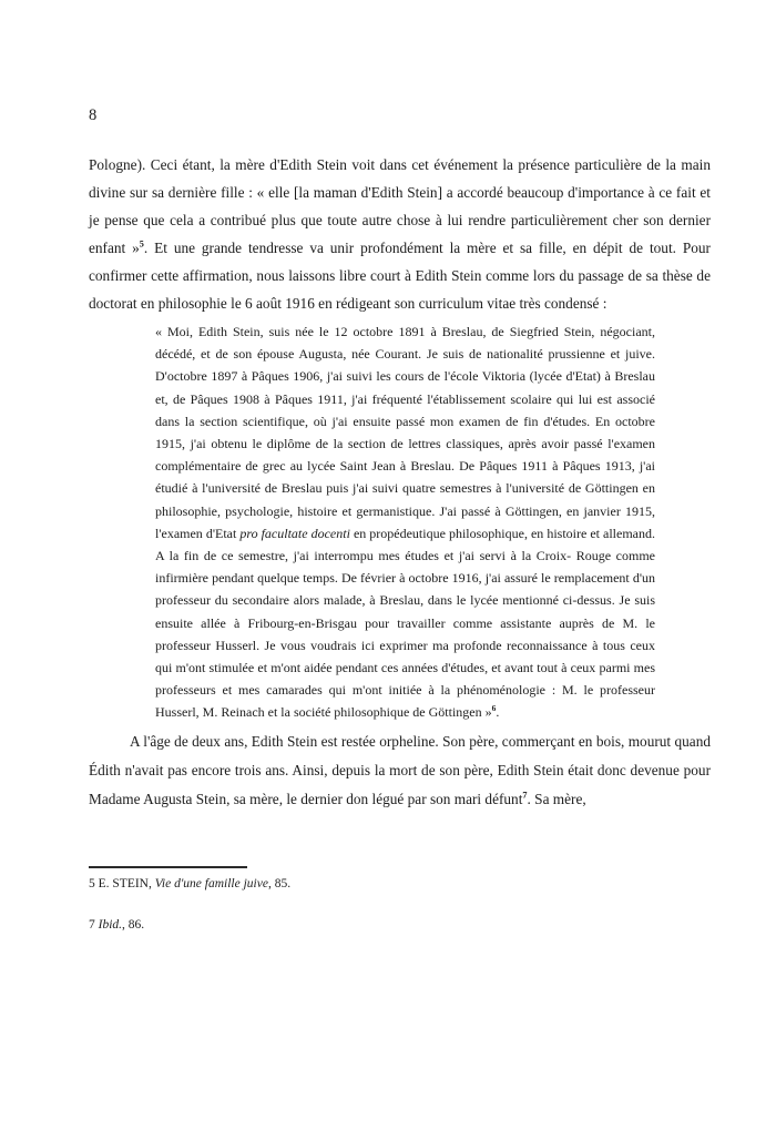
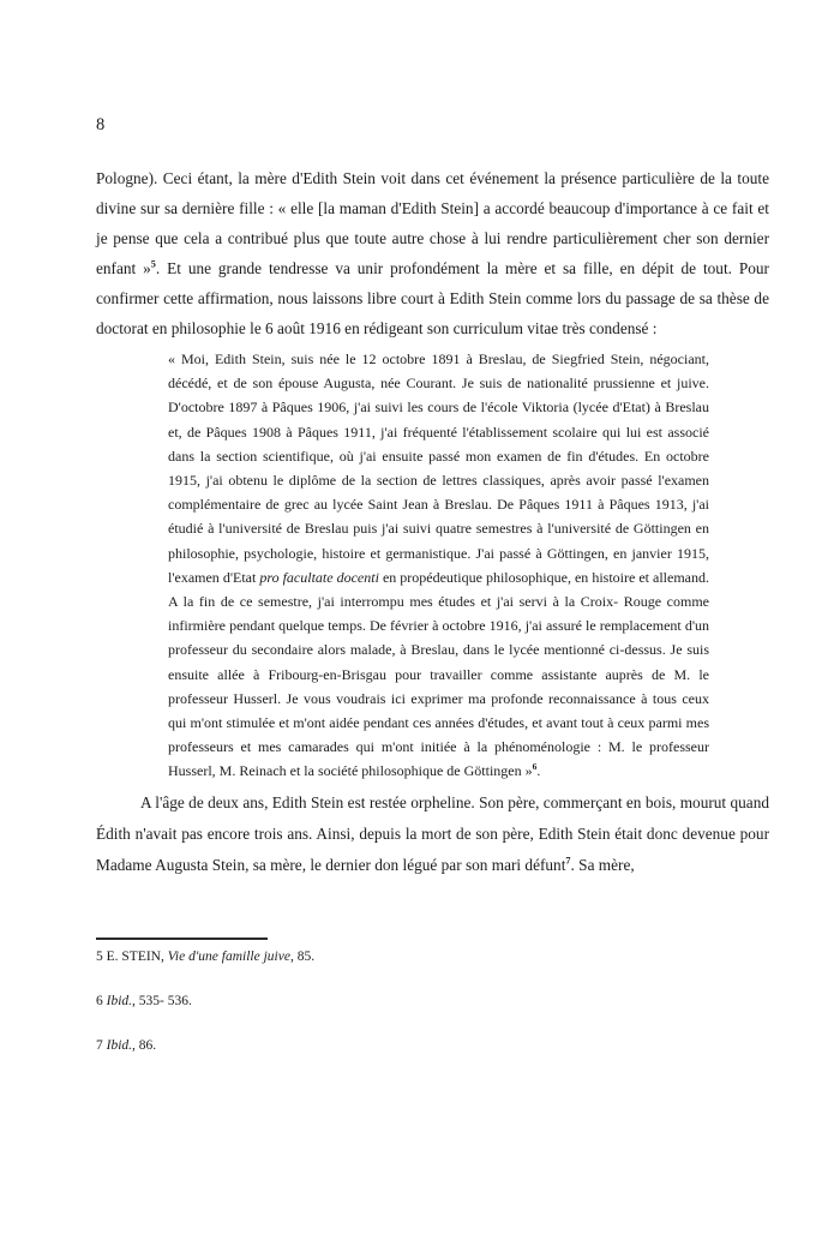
  8
- Pologne). Ceci étant, la mère d'Edith Stein voit dans cet événement la présence particulière de la main divine sur sa dernière fille : « elle [la maman d'Edith Stein] a accordé beaucoup d'importance à ce fait et je pense que cela a contribué plus que toute autre chose à lui rendre particulièrement cher son dernier enfant »5. Et une grande tendresse va unir profondément la mère et sa fille, en dépit de tout. Pour confirmer cette affirmation, nous laissons libre court à Edith Stein comme lors du passage de sa thèse de doctorat en philosophie le 6 août 1916 en rédigeant son curriculum vitae très condensé :
+ Pologne). Ceci étant, la mère d'Edith Stein voit dans cet événement la présence particulière de la toute divine sur sa dernière fille : « elle [la maman d'Edith Stein] a accordé beaucoup d'importance à ce fait et je pense que cela a contribué plus que toute autre chose à lui rendre particulièrement cher son dernier enfant »5. Et une grande tendresse va unir profondément la mère et sa fille, en dépit de tout. Pour confirmer cette affirmation, nous laissons libre court à Edith Stein comme lors du passage de sa thèse de doctorat en philosophie le 6 août 1916 en rédigeant son curriculum vitae très condensé :
  « Moi, Edith Stein, suis née le 12 octobre 1891 à Breslau, de Siegfried Stein, négociant, décédé, et de son épouse Augusta, née Courant. Je suis de nationalité prussienne et juive. D'octobre 1897 à Pâques 1906, j'ai suivi les cours de l'école Viktoria (lycée d'Etat) à Breslau et, de Pâques 1908 à Pâques 1911, j'ai fréquenté l'établissement scolaire qui lui est associé dans la section scientifique, où j'ai ensuite passé mon examen de fin d'études. En octobre 1915, j'ai obtenu le diplôme de la section de lettres classiques, après avoir passé l'examen complémentaire de grec au lycée Saint Jean à Breslau. De Pâques 1911 à Pâques 1913, j'ai étudié à l'université de Breslau puis j'ai suivi quatre semestres à l'université de Göttingen en philosophie, psychologie, histoire et germanistique. J'ai passé à Göttingen, en janvier 1915, l'examen d'Etat pro facultate docenti en propédeutique philosophique, en histoire et allemand. A la fin de ce semestre, j'ai interrompu mes études et j'ai servi à la Croix- Rouge comme infirmière pendant quelque temps. De février à octobre 1916, j'ai assuré le remplacement d'un professeur du secondaire alors malade, à Breslau, dans le lycée mentionné ci-dessus. Je suis ensuite allée à Fribourg-en-Brisgau pour travailler comme assistante auprès de M. le professeur Husserl. Je vous voudrais ici exprimer ma profonde reconnaissance à tous ceux qui m'ont stimulée et m'ont aidée pendant ces années d'études, et avant tout à ceux parmi mes professeurs et mes camarades qui m'ont initiée à la phénoménologie : M. le professeur Husserl, M. Reinach et la société philosophique de Göttingen »6.
  A l'âge de deux ans, Edith Stein est restée orpheline. Son père, commerçant en bois, mourut quand Édith n'avait pas encore trois ans. Ainsi, depuis la mort de son père, Edith Stein était donc devenue pour Madame Augusta Stein, sa mère, le dernier don légué par son mari défunt7. Sa mère,
  5 E. STEIN, Vie d'une famille juive, 85.
+ 6 Ibid., 535- 536.
  7 Ibid., 86.
